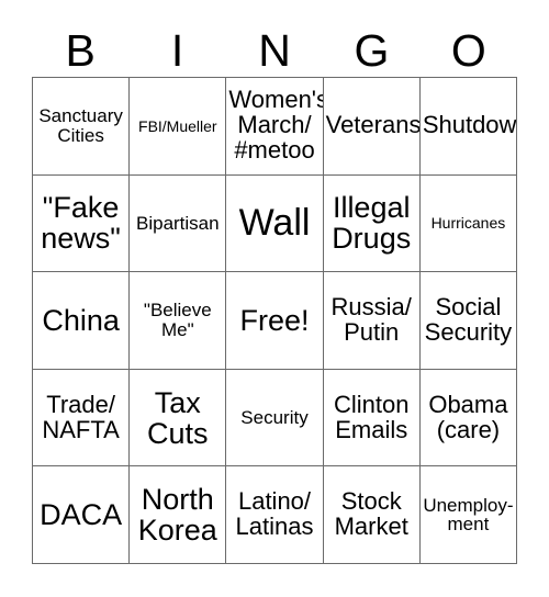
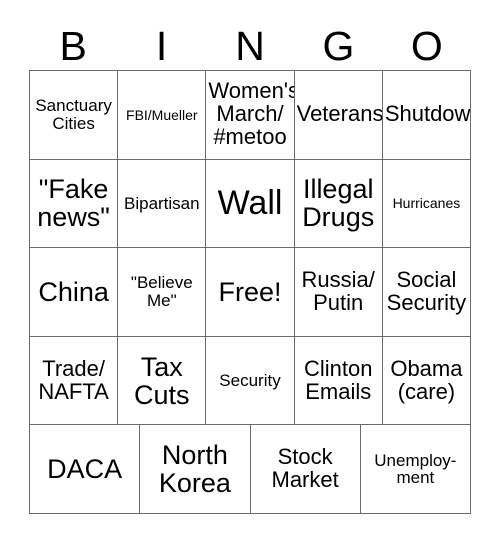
  B
  I
  N
  G
  O
  Sanctuary Cities
  FBI/Mueller
  Women's March/ #metoo
  Veterans
  Shutdow
  "Fake news"
  Bipartisan
  Wall
  Illegal Drugs
  Hurricanes
  China
  "Believe Me"
  Free!
  Russia/ Putin
  Social Security
  Trade/ NAFTA
  Tax Cuts
  Security
  Clinton Emails
  Obama (care)
  DACA
  North Korea
- Latino/ Latinas
  Stock Market
  Unemploy- ment
